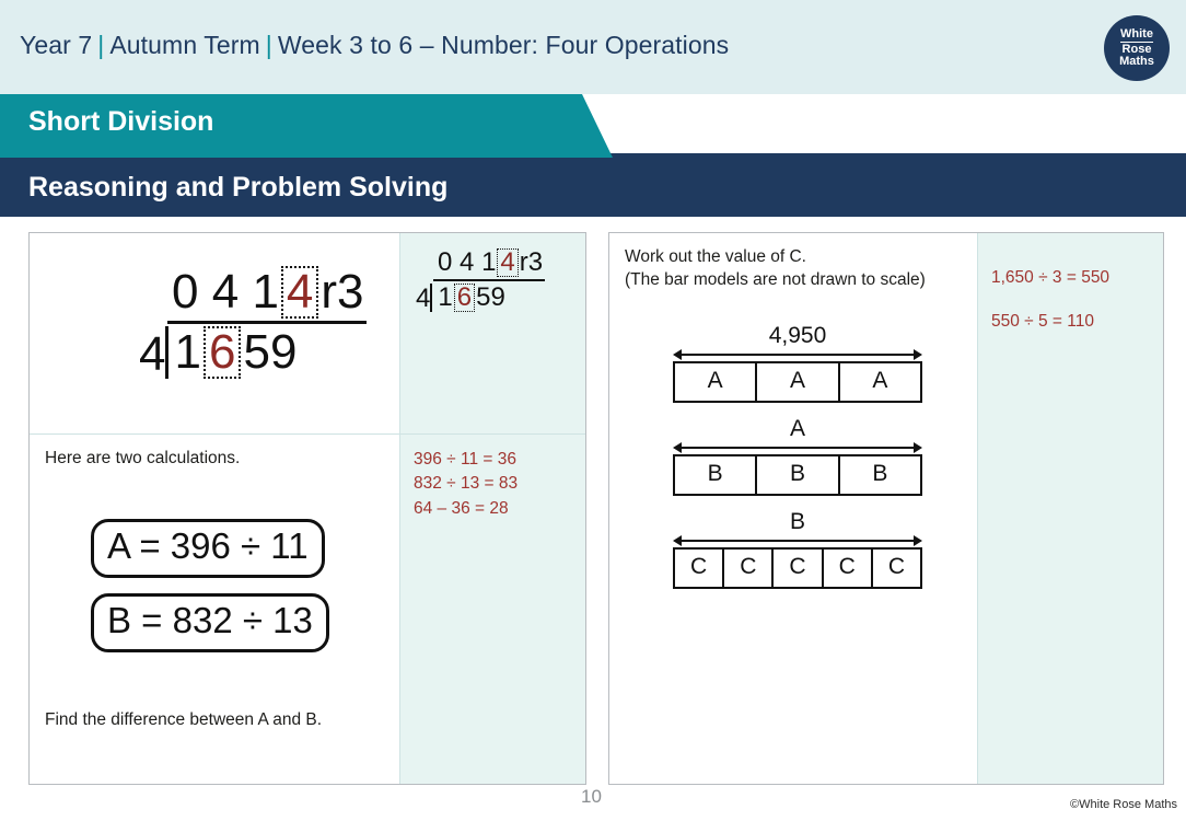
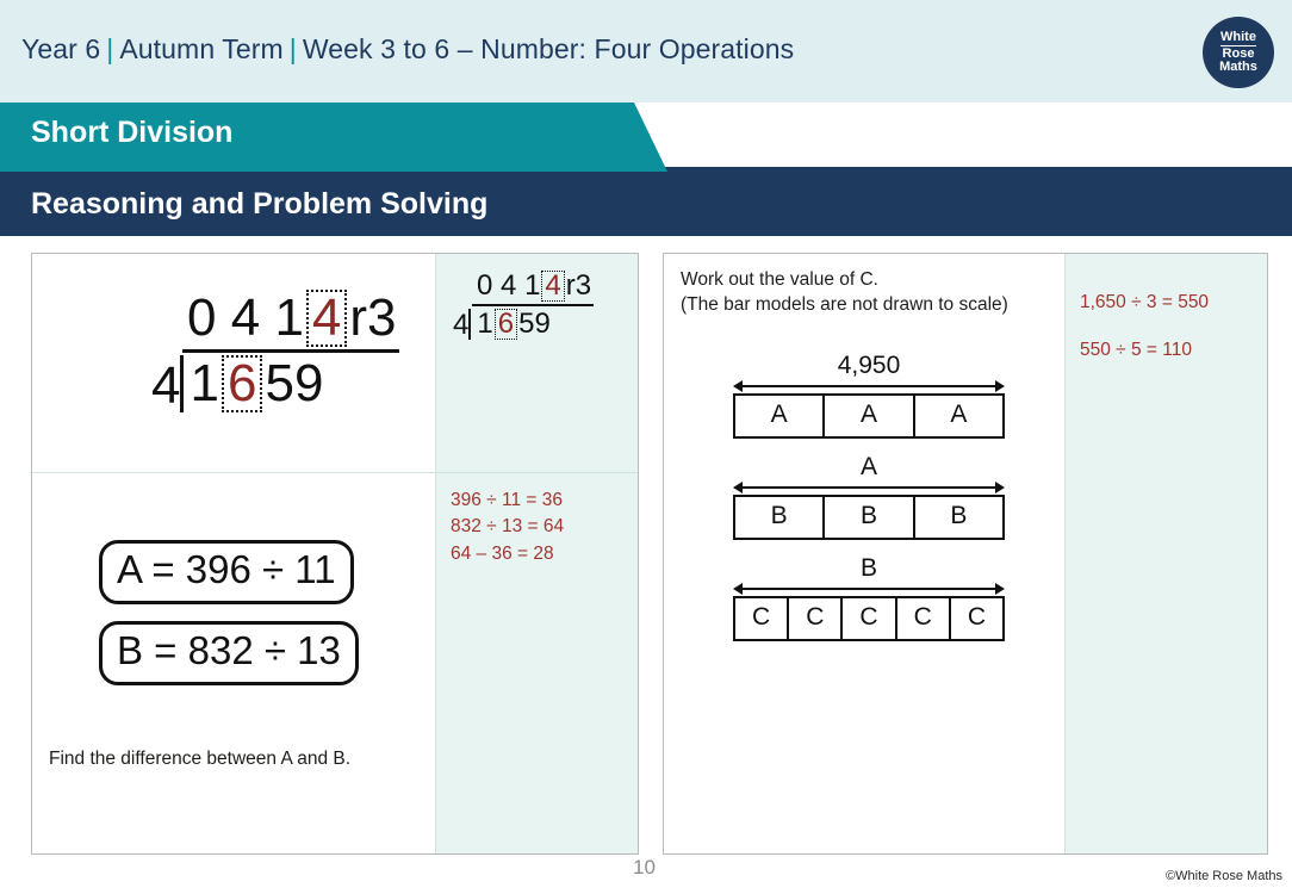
- Year 7 | Autumn Term | Week 3 to 6 – Number: Four Operations
+ Year 6 | Autumn Term | Week 3 to 6 – Number: Four Operations
  White
  Rose
  Maths
  Reasoning and Problem Solving
  Short Division
  0 4 1 4 r3
  4
  1 6 59
  0 4 1 4 r3
  4
  1 6 59
- Here are two calculations.
  A = 396 ÷ 11
  B = 832 ÷ 13
  Find the difference between A and B.
  396 ÷ 11 = 36
- 832 ÷ 13 = 83
+ 832 ÷ 13 = 64
  64 – 36 = 28
  Work out the value of C.
  (The bar models are not drawn to scale)
  4,950
  A
  A
  A
  A
  B
  B
  B
  B
  C
  C
  C
  C
  C
  1,650 ÷ 3 = 550
  550 ÷ 5 = 110
  10
  ©White Rose Maths
